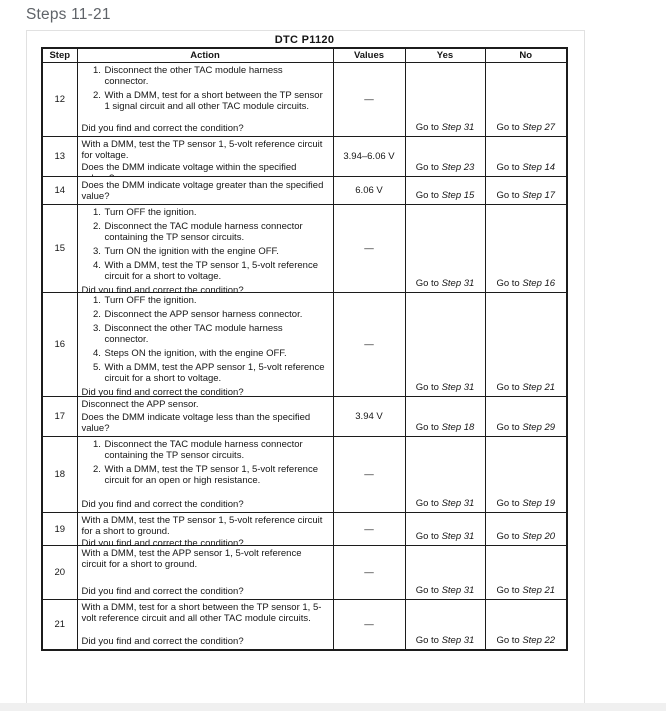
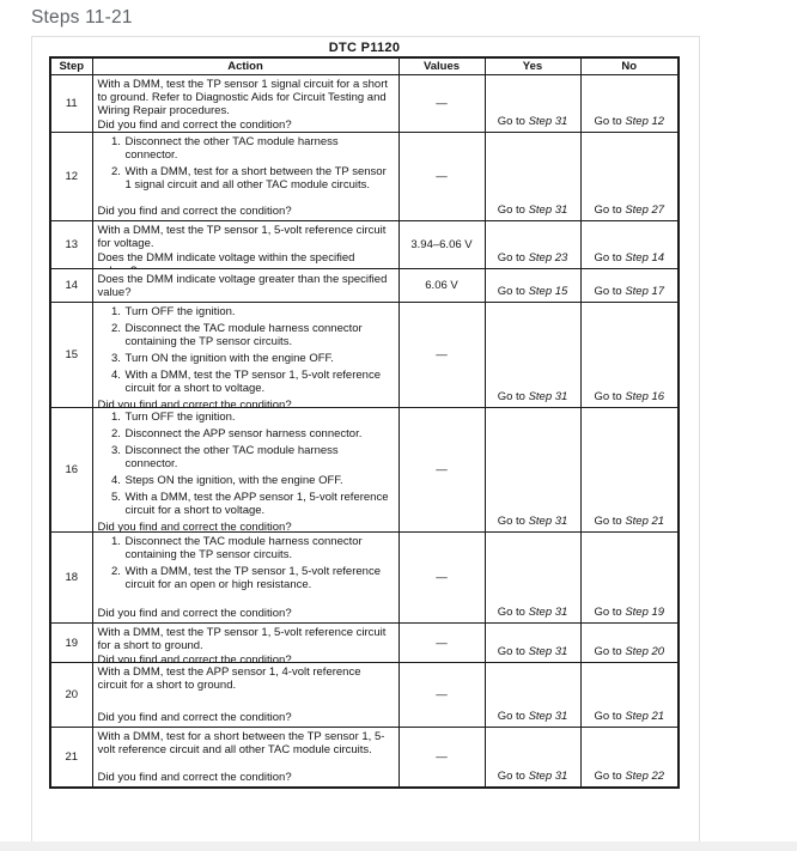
  Steps 11-21
  DTC P1120
  Step	Action	Values	Yes	No
+ 11	With a DMM, test the TP sensor 1 signal circuit for a short to ground. Refer to Diagnostic Aids for Circuit Testing and Wiring Repair procedures.Did you find and correct the condition?	—	Go to Step 31	Go to Step 12
  12	Disconnect the other TAC module harness connector.With a DMM, test for a short between the TP sensor 1 signal circuit and all other TAC module circuits.Did you find and correct the condition?	—	Go to Step 31	Go to Step 27
  13	With a DMM, test the TP sensor 1, 5-volt reference circuit for voltage.Does the DMM indicate voltage within the specified	3.94–6.06 V	Go to Step 23	Go to Step 14
  14	Does the DMM indicate voltage greater than the specified value?	6.06 V	Go to Step 15	Go to Step 17
  15	Turn OFF the ignition.Disconnect the TAC module harness connector containing the TP sensor circuits.Turn ON the ignition with the engine OFF.With a DMM, test the TP sensor 1, 5-volt reference circuit for a short to voltage.Did you find and correct the condition?	—	Go to Step 31	Go to Step 16
  16	Turn OFF the ignition.Disconnect the APP sensor harness connector.Disconnect the other TAC module harness connector.Steps ON the ignition, with the engine OFF.With a DMM, test the APP sensor 1, 5-volt reference circuit for a short to voltage.Did you find and correct the condition?	—	Go to Step 31	Go to Step 21
- 17	Disconnect the APP sensor.Does the DMM indicate voltage less than the specified value?	3.94 V	Go to Step 18	Go to Step 29
  18	Disconnect the TAC module harness connector containing the TP sensor circuits.With a DMM, test the TP sensor 1, 5-volt reference circuit for an open or high resistance.Did you find and correct the condition?	—	Go to Step 31	Go to Step 19
  19	With a DMM, test the TP sensor 1, 5-volt reference circuit for a short to ground.Did you find and correct the condition?	—	Go to Step 31	Go to Step 20
- 20	With a DMM, test the APP sensor 1, 5-volt reference circuit for a short to ground.Did you find and correct the condition?	—	Go to Step 31	Go to Step 21
+ 20	With a DMM, test the APP sensor 1, 4-volt reference circuit for a short to ground.Did you find and correct the condition?	—	Go to Step 31	Go to Step 21
  21	With a DMM, test for a short between the TP sensor 1, 5-volt reference circuit and all other TAC module circuits.Did you find and correct the condition?	—	Go to Step 31	Go to Step 22
